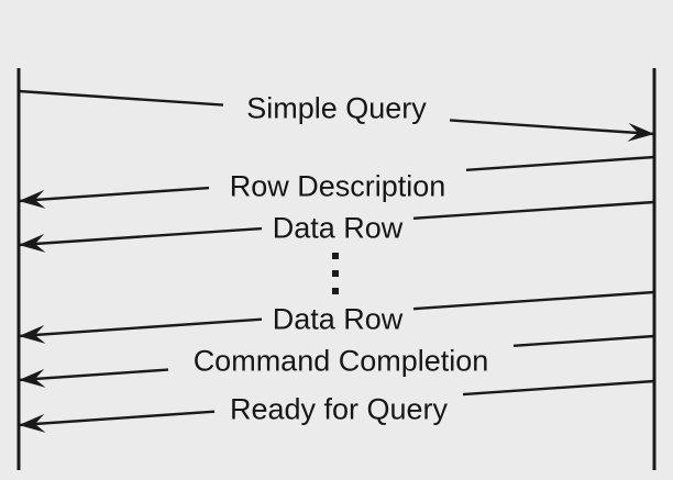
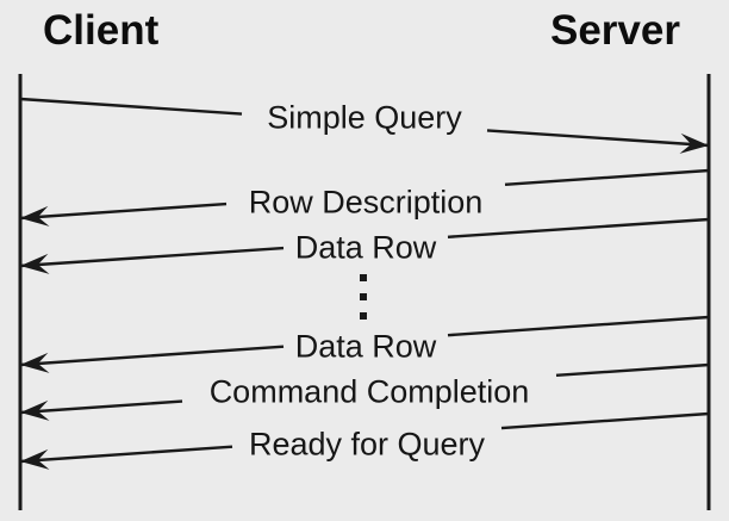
+ Client
+ Server
  Simple Query
  Row Description
  Data Row
  Data Row
  Command Completion
  Ready for Query
